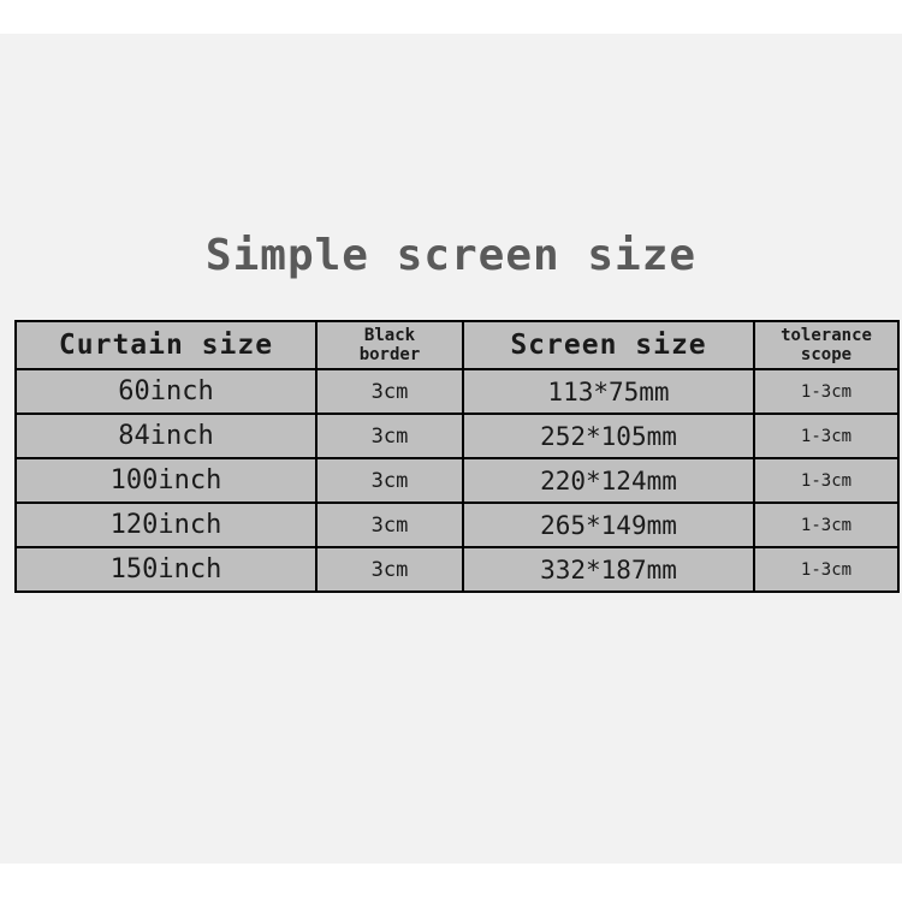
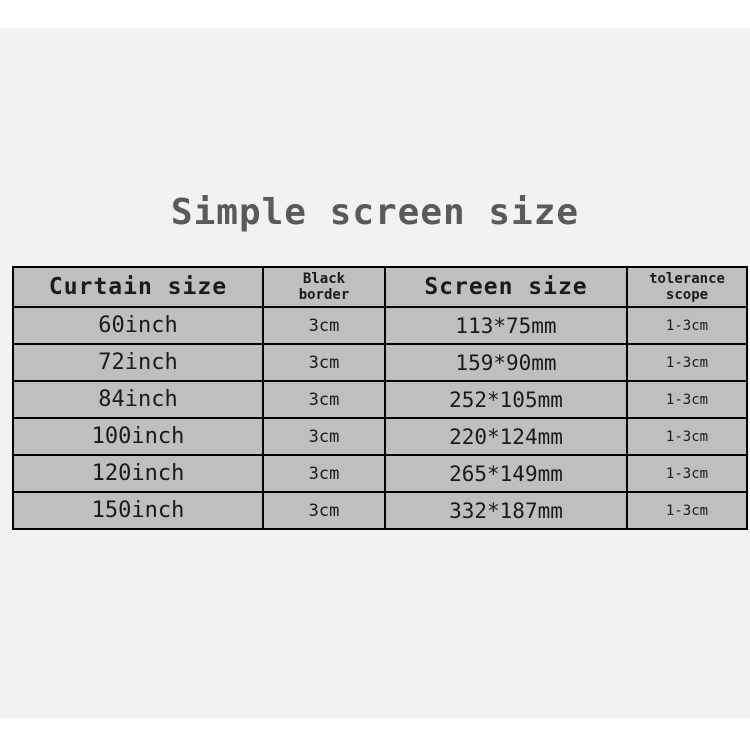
  Simple screen size
  Curtain size	Black border	Screen size	tolerance scope
  60inch	3cm	113*75mm	1-3cm
+ 72inch	3cm	159*90mm	1-3cm
  84inch	3cm	252*105mm	1-3cm
  100inch	3cm	220*124mm	1-3cm
  120inch	3cm	265*149mm	1-3cm
  150inch	3cm	332*187mm	1-3cm
